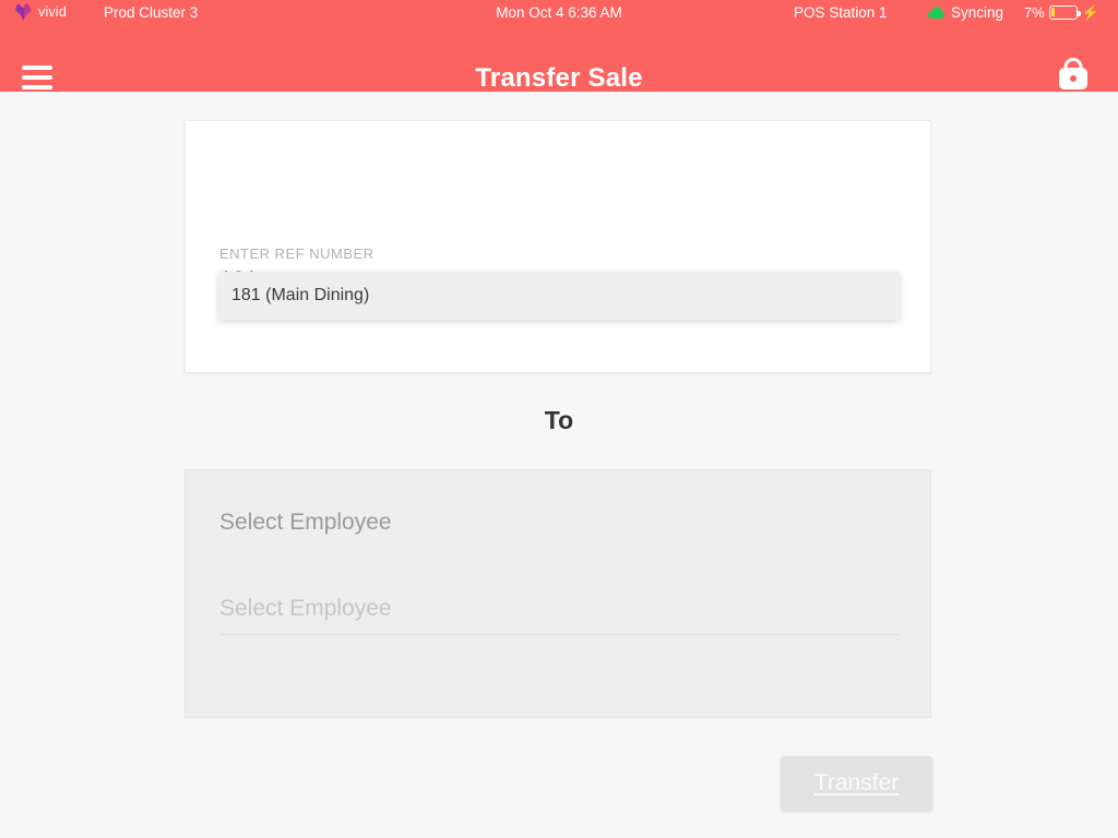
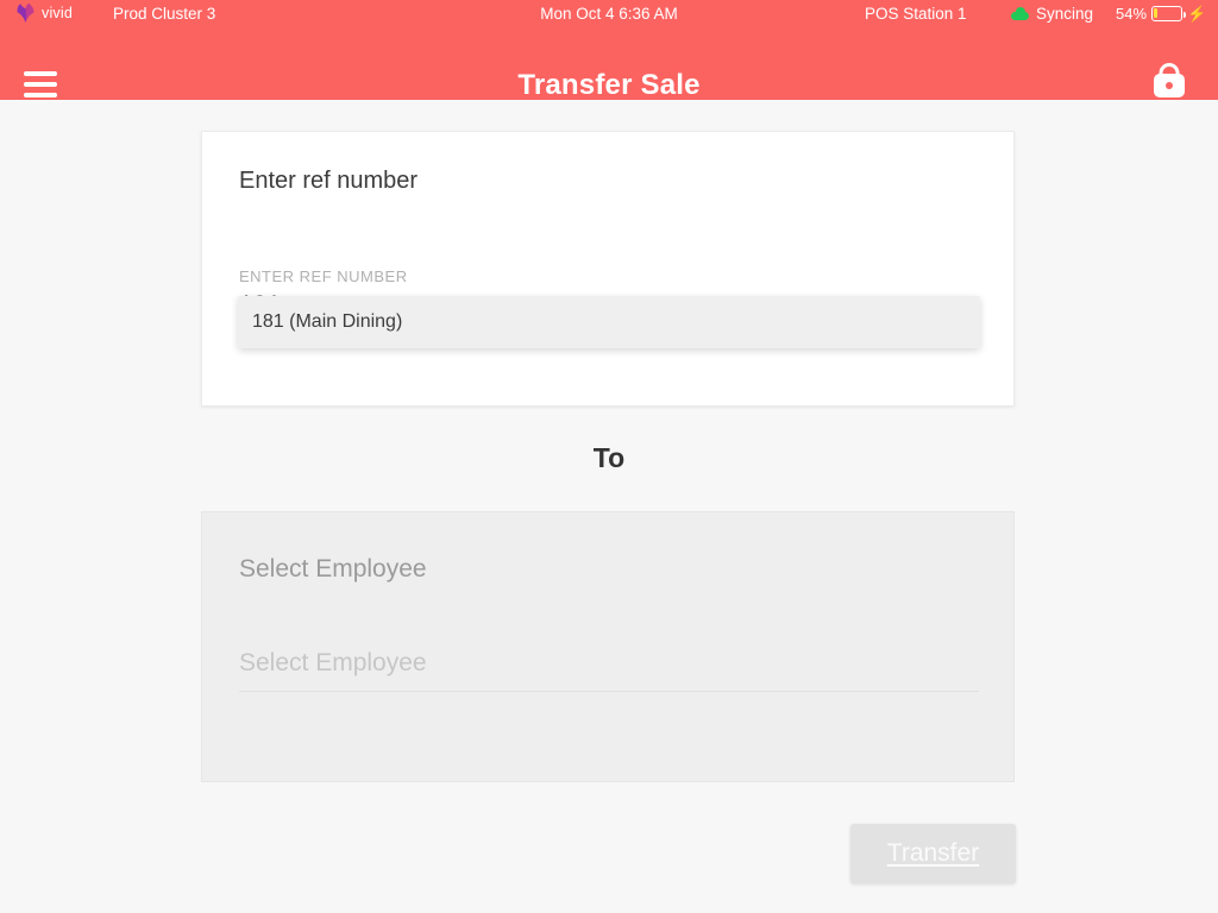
  vivid
  Prod Cluster 3
  Mon Oct 4 6:36 AM
  POS Station 1
  Syncing
- 7%
+ 54%
  ⚡
  Transfer Sale
+ Enter ref number
  ENTER REF NUMBER
  181 (Main Dining)
  To
  Select Employee
  Select Employee
  Transfer
